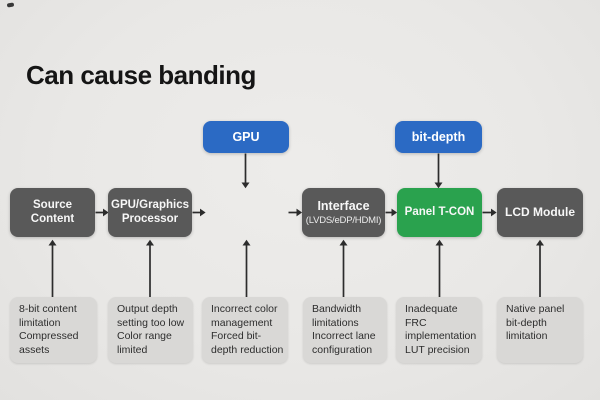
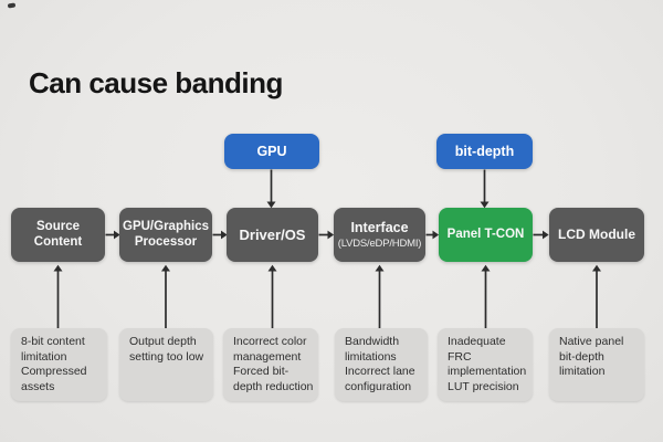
  Can cause banding
  GPU
  bit-depth
  Source Content
  GPU/Graphics Processor
+ Driver/OS
  Interface
  (LVDS/eDP/HDMI)
  Panel T-CON
  LCD Module
  8-bit content limitation
  Compressed assets
  Output depth setting too low
- Color range limited
  Incorrect color management
  Forced bit-depth reduction
  Bandwidth limitations
  Incorrect lane configuration
  Inadequate FRC implementation
  LUT precision
  Native panel bit-depth limitation
